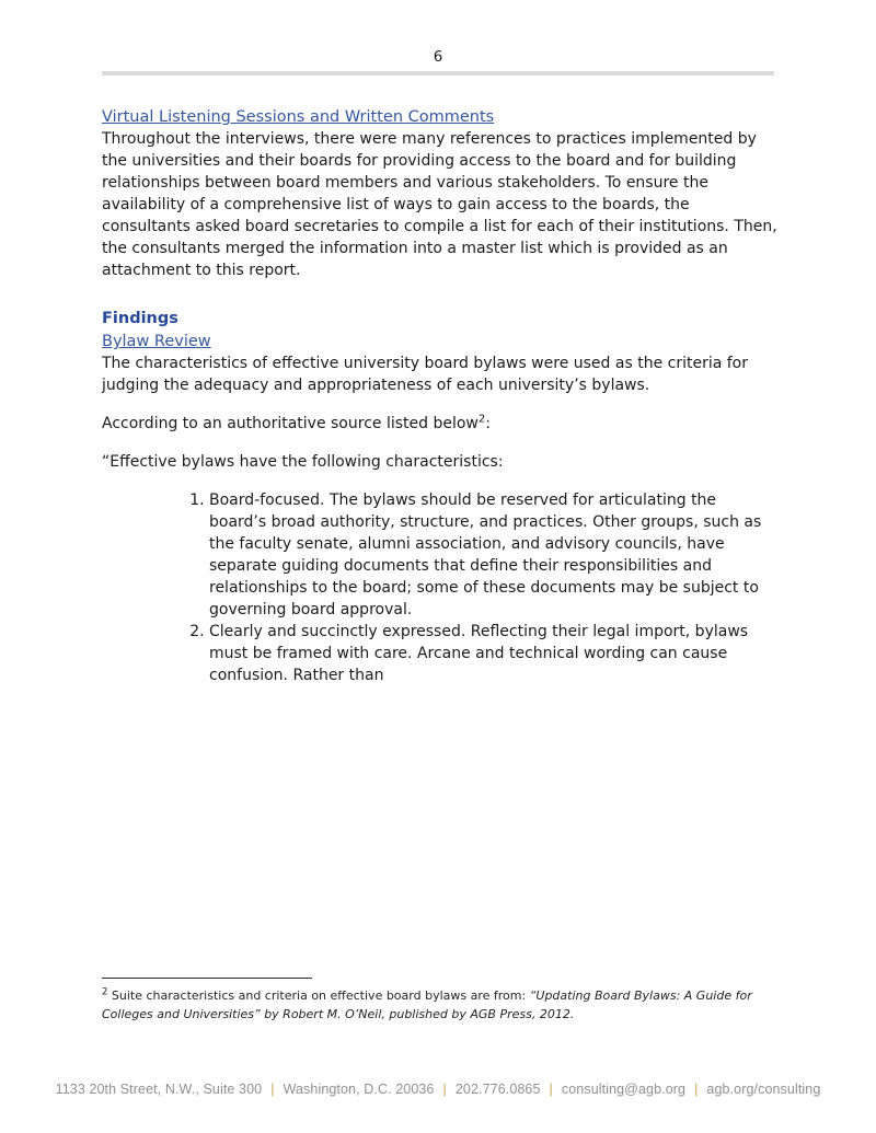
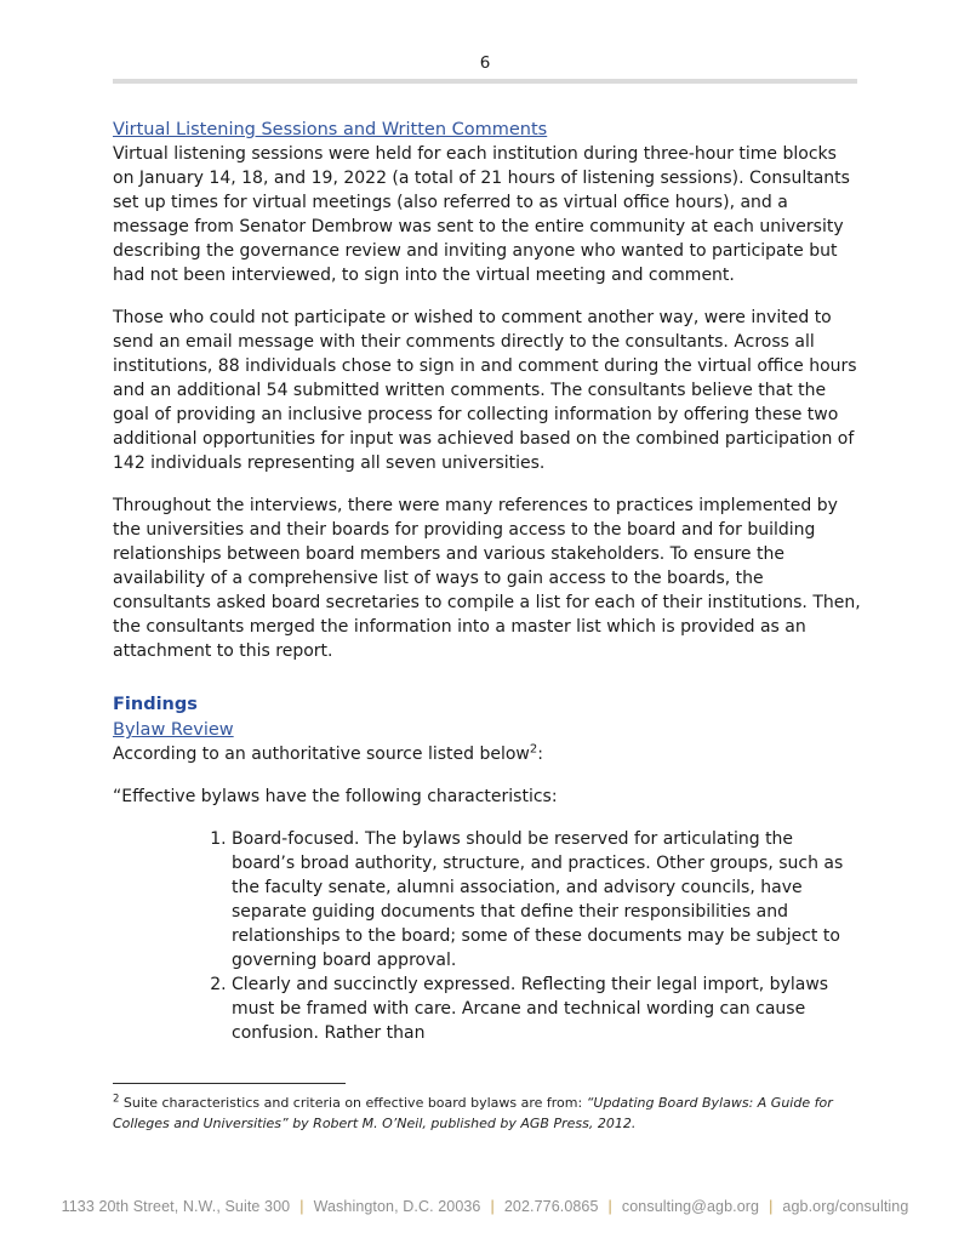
  6
  Virtual Listening Sessions and Written Comments
+ Virtual listening sessions were held for each institution during three-hour time blocks on January 14, 18, and 19, 2022 (a total of 21 hours of listening sessions). Consultants set up times for virtual meetings (also referred to as virtual office hours), and a message from Senator Dembrow was sent to the entire community at each university describing the governance review and inviting anyone who wanted to participate but had not been interviewed, to sign into the virtual meeting and comment.
+ Those who could not participate or wished to comment another way, were invited to send an email message with their comments directly to the consultants. Across all institutions, 88 individuals chose to sign in and comment during the virtual office hours and an additional 54 submitted written comments. The consultants believe that the goal of providing an inclusive process for collecting information by offering these two additional opportunities for input was achieved based on the combined participation of 142 individuals representing all seven universities.
  Throughout the interviews, there were many references to practices implemented by the universities and their boards for providing access to the board and for building relationships between board members and various stakeholders. To ensure the availability of a comprehensive list of ways to gain access to the boards, the consultants asked board secretaries to compile a list for each of their institutions. Then, the consultants merged the information into a master list which is provided as an attachment to this report.
  Findings
  Bylaw Review
- The characteristics of effective university board bylaws were used as the criteria for judging the adequacy and appropriateness of each university’s bylaws.
  According to an authoritative source listed below2:
  “Effective bylaws have the following characteristics:
  Board-focused. The bylaws should be reserved for articulating the board’s broad authority, structure, and practices. Other groups, such as the faculty senate, alumni association, and advisory councils, have separate guiding documents that define their responsibilities and relationships to the board; some of these documents may be subject to governing board approval.
  Clearly and succinctly expressed. Reflecting their legal import, bylaws must be framed with care. Arcane and technical wording can cause confusion. Rather than
  2 Suite characteristics and criteria on effective board bylaws are from: “Updating Board Bylaws: A Guide for Colleges and Universities” by Robert M. O’Neil, published by AGB Press, 2012.
  1133 20th Street, N.W., Suite 300 | Washington, D.C. 20036 | 202.776.0865 | consulting@agb.org | agb.org/consulting
